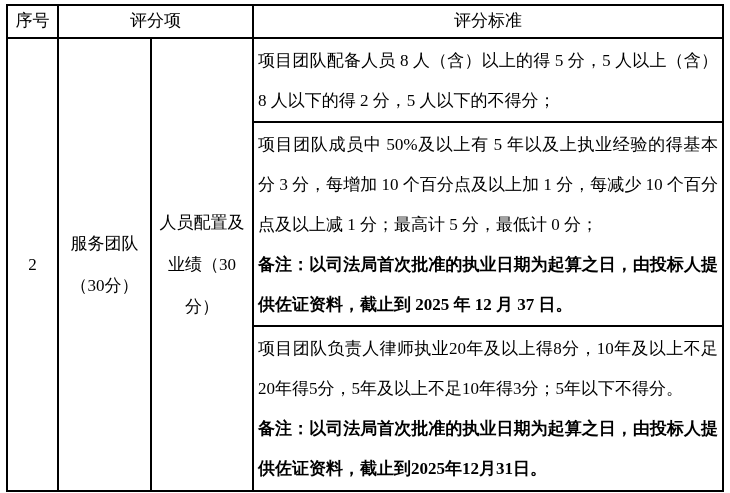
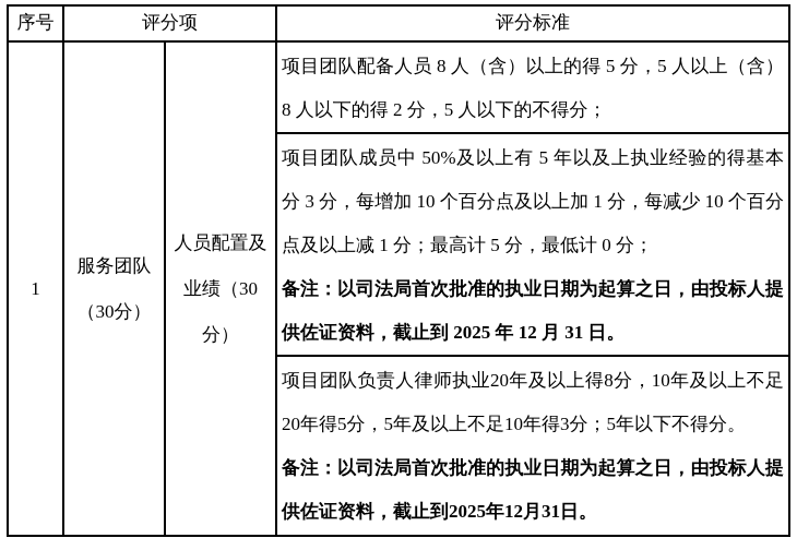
  序号	评分项	评分标准
- 2	服务团队 （30分）	人员配置及 业绩（30分）	项目团队配备人员 8 人（含）以上的得 5 分，5 人以上（含）8 人以下的得 2 分，5 人以下的不得分；
+ 1	服务团队 （30分）	人员配置及 业绩（30分）	项目团队配备人员 8 人（含）以上的得 5 分，5 人以上（含）8 人以下的得 2 分，5 人以下的不得分；
- 项目团队成员中 50%及以上有 5 年以及上执业经验的得基本分 3 分，每增加 10 个百分点及以上加 1 分，每减少 10 个百分点及以上减 1 分；最高计 5 分，最低计 0 分； 备注：以司法局首次批准的执业日期为起算之日，由投标人提供佐证资料，截止到 2025 年 12 月 37 日。
+ 项目团队成员中 50%及以上有 5 年以及上执业经验的得基本分 3 分，每增加 10 个百分点及以上加 1 分，每减少 10 个百分点及以上减 1 分；最高计 5 分，最低计 0 分； 备注：以司法局首次批准的执业日期为起算之日，由投标人提供佐证资料，截止到 2025 年 12 月 31 日。
  项目团队负责人律师执业20年及以上得8分，10年及以上不足20年得5分，5年及以上不足10年得3分；5年以下不得分。 备注：以司法局首次批准的执业日期为起算之日，由投标人提供佐证资料，截止到2025年12月31日。
